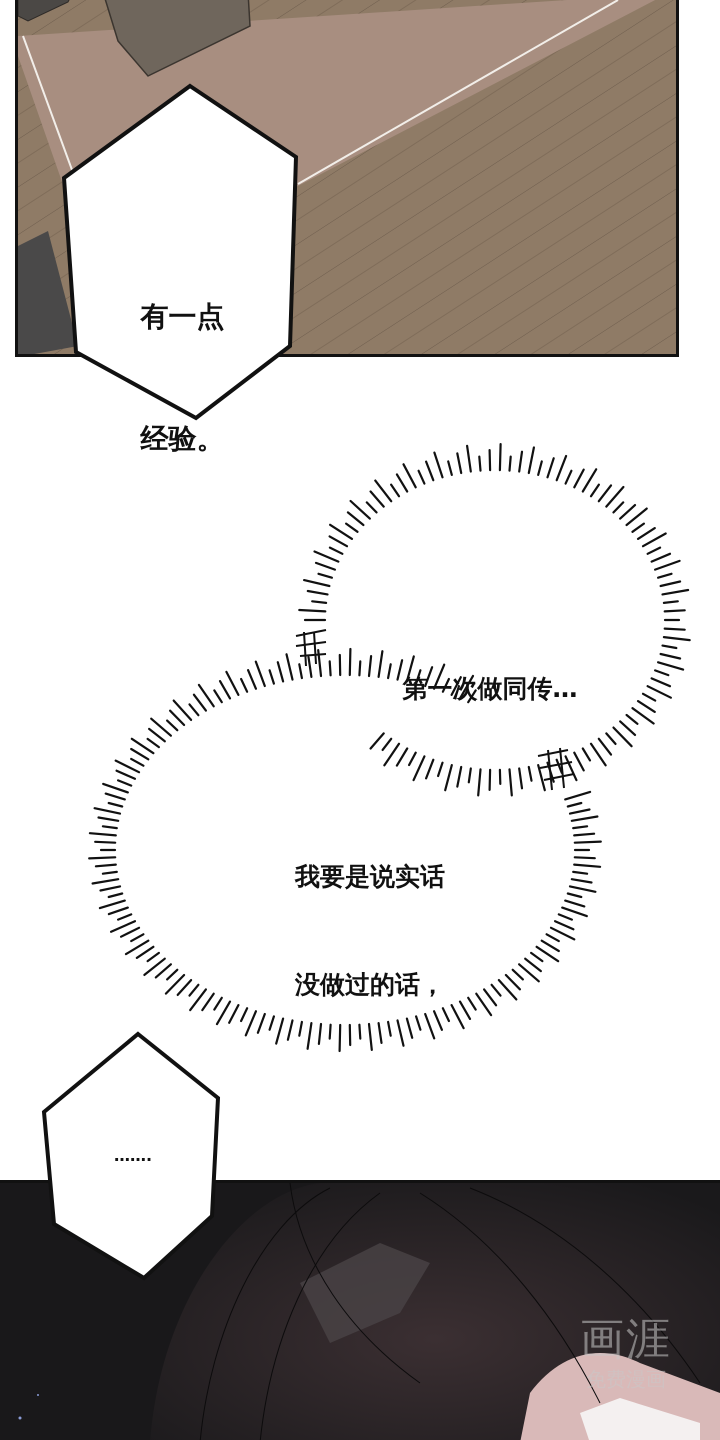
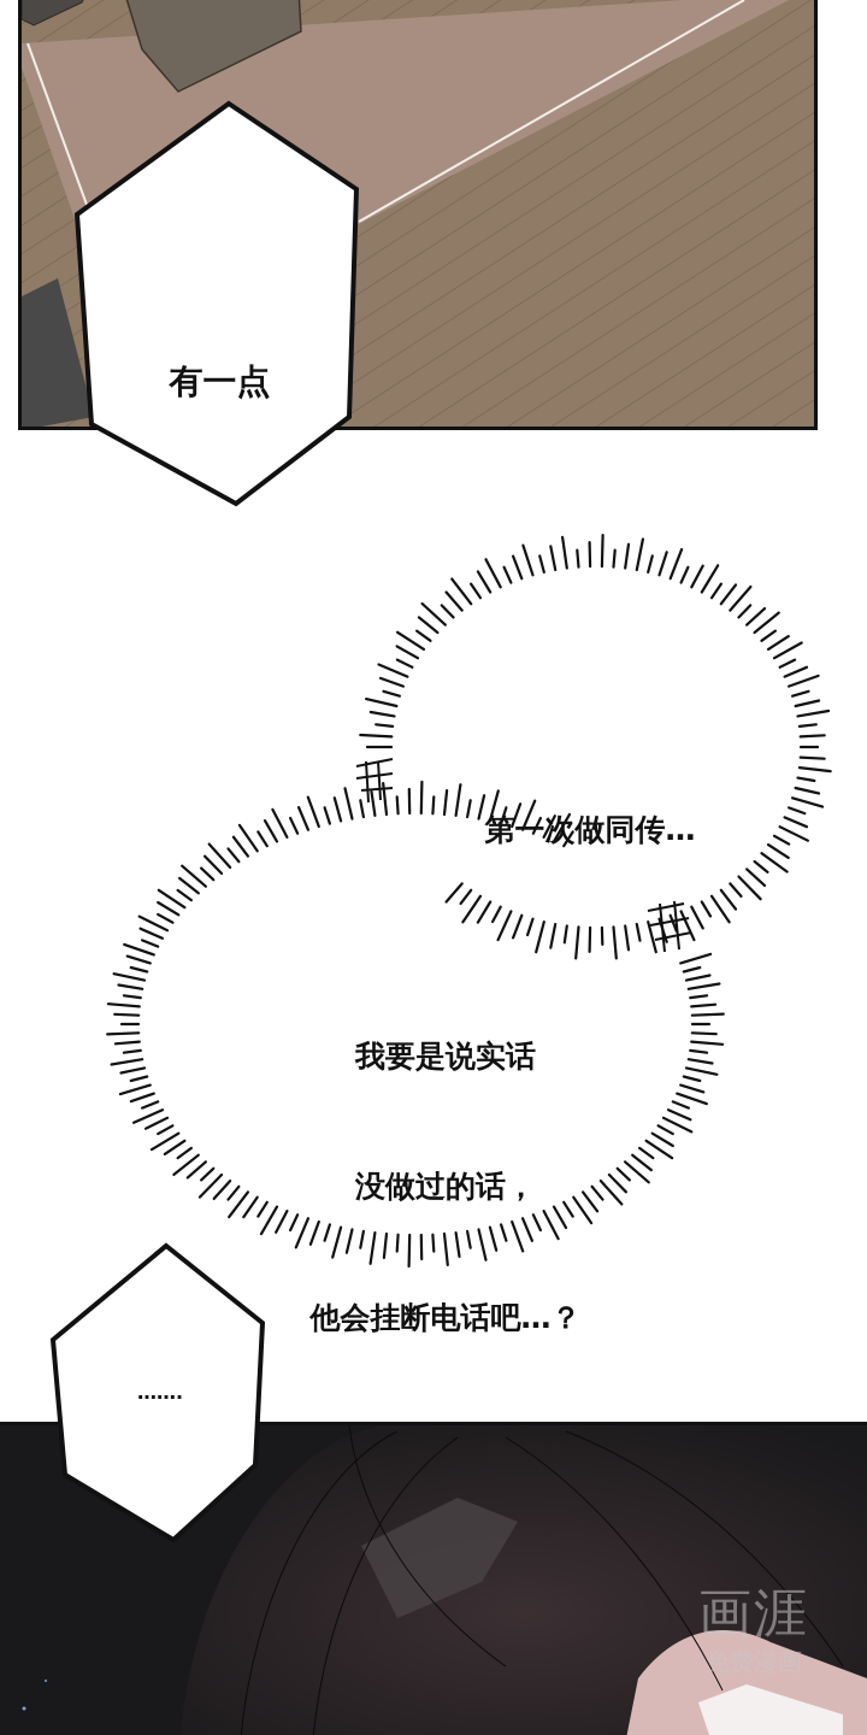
  有一点
- 经验。
  第一次做同传…
  我要是说实话
  没做过的话，
+ 他会挂断电话吧…？
  …….
  画涯
  免费漫画
